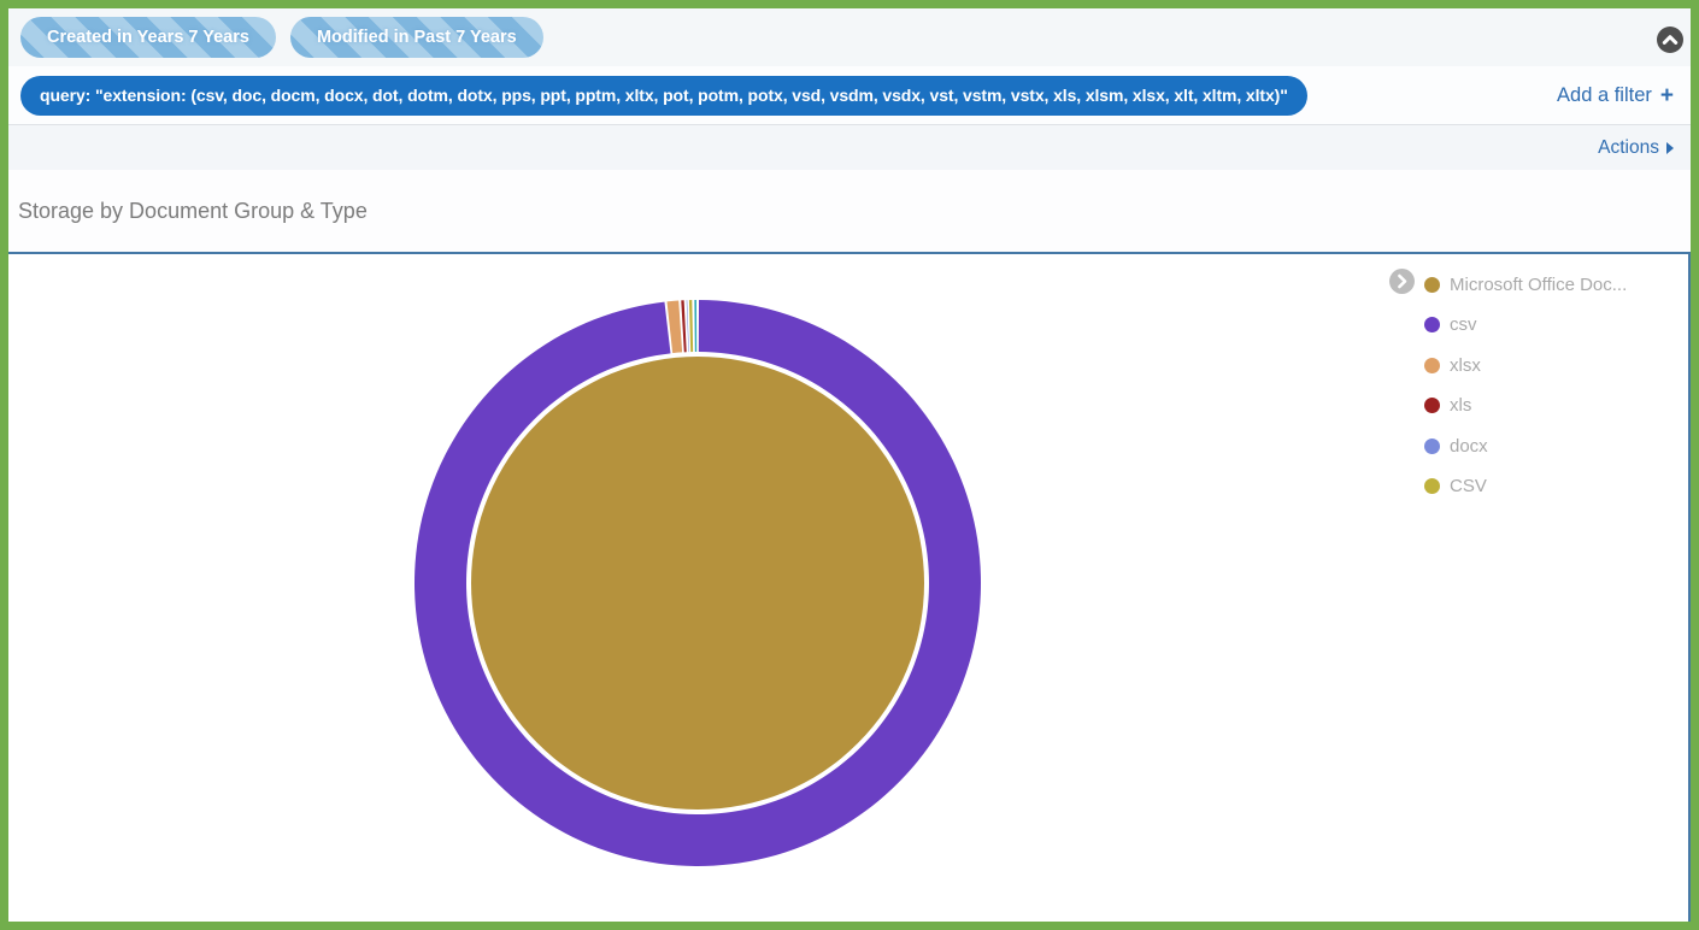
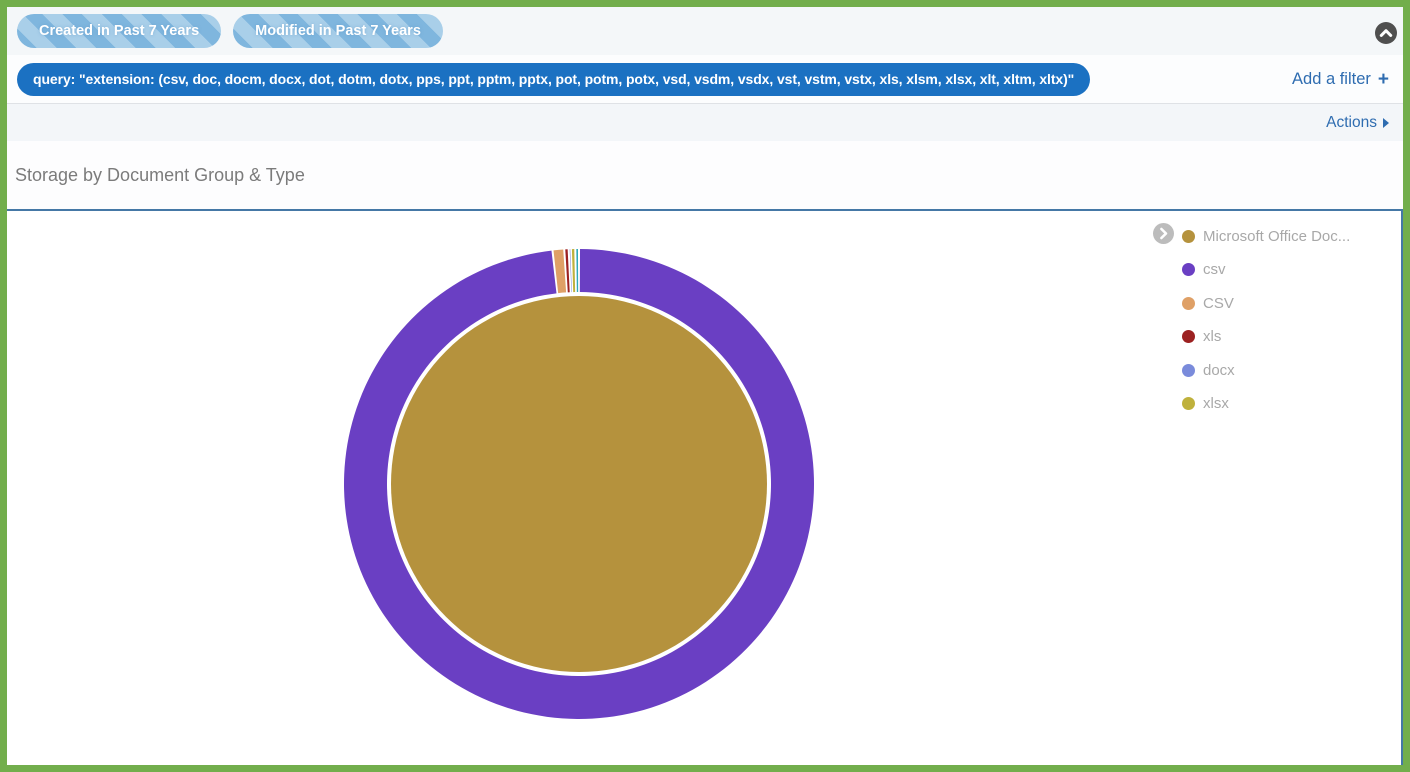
- Created in Years 7 Years
+ Created in Past 7 Years
  Modified in Past 7 Years
- query: "extension: (csv, doc, docm, docx, dot, dotm, dotx, pps, ppt, pptm, xltx, pot, potm, potx, vsd, vsdm, vsdx, vst, vstm, vstx, xls, xlsm, xlsx, xlt, xltm, xltx)"
+ query: "extension: (csv, doc, docm, docx, dot, dotm, dotx, pps, ppt, pptm, pptx, pot, potm, potx, vsd, vsdm, vsdx, vst, vstm, vstx, xls, xlsm, xlsx, xlt, xltm, xltx)"
  Add a filter
  +
  Actions
  Storage by Document Group & Type
  Microsoft Office Doc...
  csv
- xlsx
+ CSV
  xls
  docx
- CSV
+ xlsx
